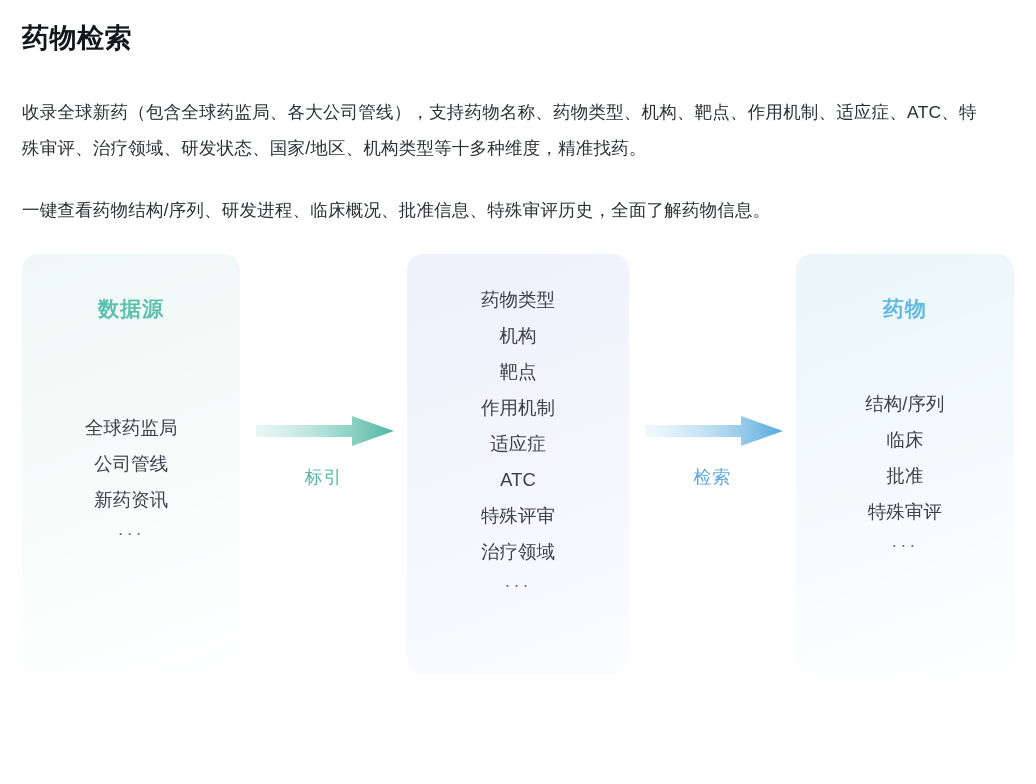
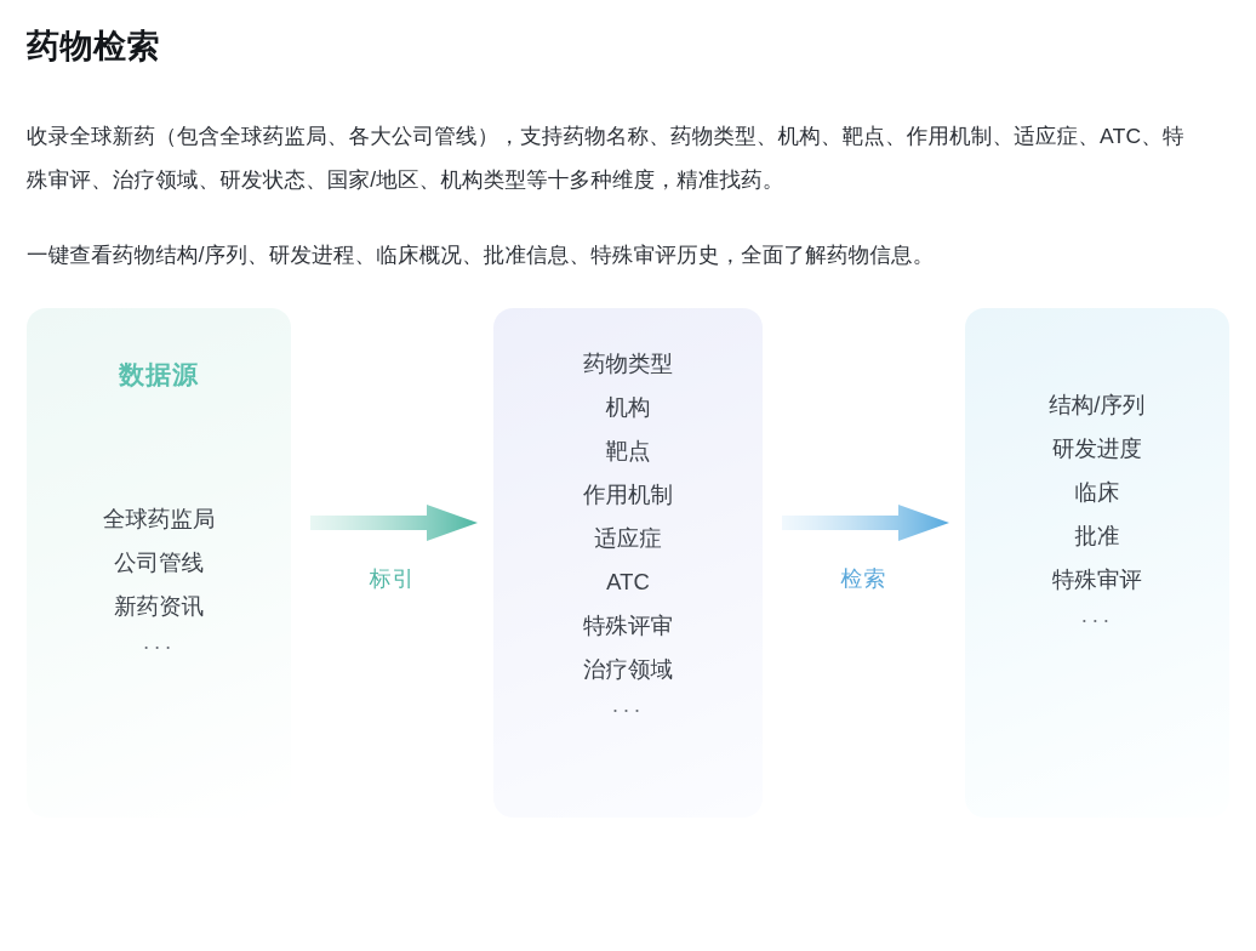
  药物检索
  收录全球新药（包含全球药监局、各大公司管线），支持药物名称、药物类型、机构、靶点、作用机制、适应症、ATC、特殊审评、治疗领域、研发状态、国家/地区、机构类型等十多种维度，精准找药。
  一键查看药物结构/序列、研发进程、临床概况、批准信息、特殊审评历史，全面了解药物信息。
  数据源
  全球药监局
  公司管线
  新药资讯
  ···
  标引
  药物类型
  机构
  靶点
  作用机制
  适应症
  ATC
  特殊评审
  治疗领域
  ···
  检索
- 药物
  结构/序列
+ 研发进度
  临床
  批准
  特殊审评
  ···
